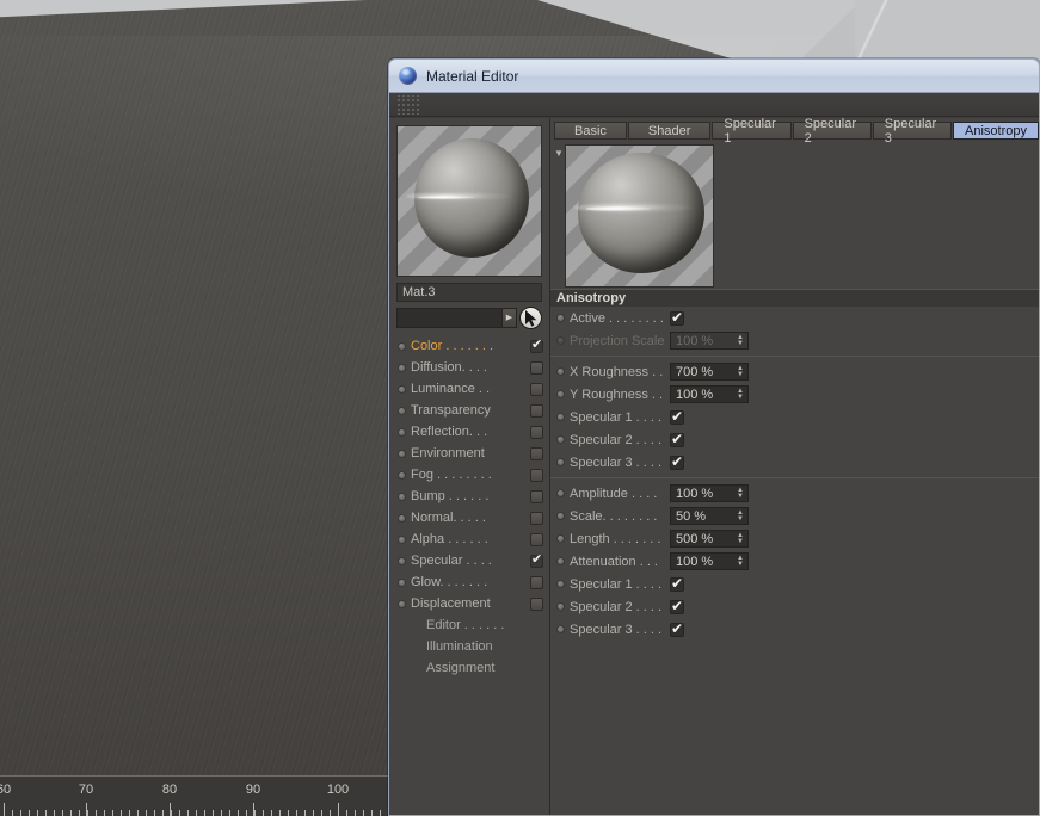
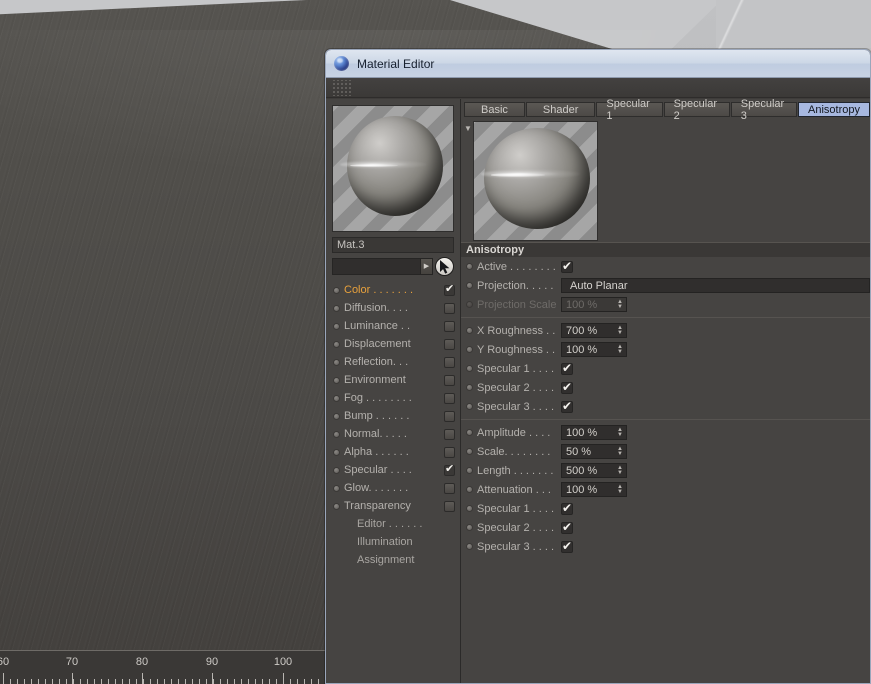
  70
  80
  90
  100
  Material Editor
  Mat.3
  Color . . . . . . .
  Diffusion. . . .
  Luminance . .
- Transparency
+ Displacement
  Reflection. . .
  Environment
  Fog . . . . . . . .
  Bump . . . . . .
  Normal. . . . .
  Alpha . . . . . .
  Specular . . . .
  Glow. . . . . . .
- Displacement
+ Transparency
  Editor . . . . . .
  Illumination
  Assignment
  Basic
  Shader
  Specular 1
  Specular 2
  Specular 3
  Anisotropy
  ▼
  Anisotropy
  Active . . . . . . . .
+ Projection. . . . .
+ Auto Planar
  Projection Scale
  100 %
  X Roughness . .
  700 %
  Y Roughness . .
  100 %
  Specular 1 . . . .
  Specular 2 . . . .
  Specular 3 . . . .
  Amplitude . . . .
  100 %
  Scale. . . . . . . .
  50 %
  Length . . . . . . .
  500 %
  Attenuation . . .
  100 %
  Specular 1 . . . .
  Specular 2 . . . .
  Specular 3 . . . .
